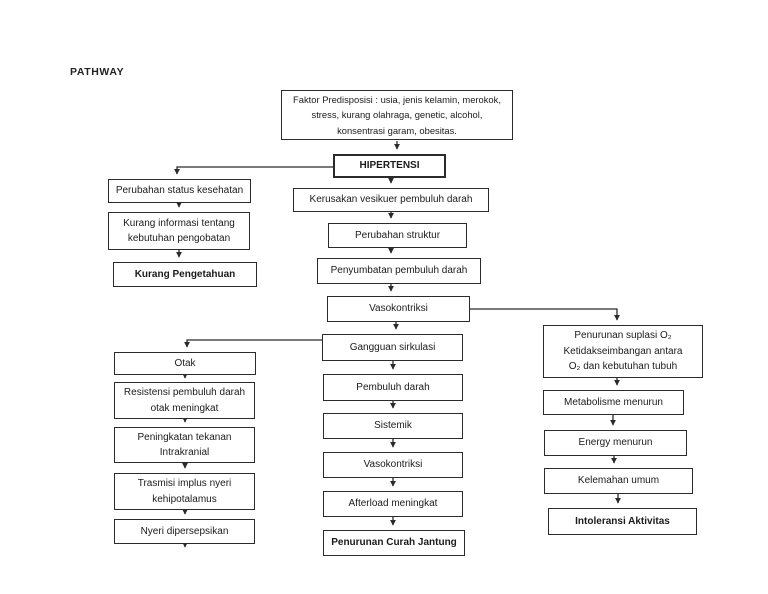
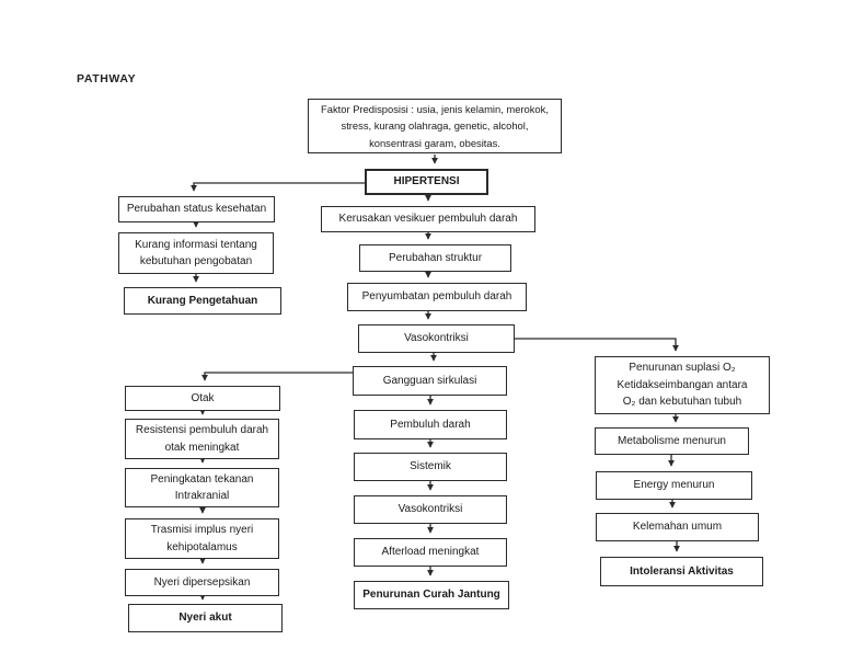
  PATHWAY
  Faktor Predisposisi : usia, jenis kelamin, merokok,
  stress, kurang olahraga, genetic, alcohol,
  konsentrasi garam, obesitas.
  HIPERTENSI
  Perubahan status kesehatan
  Kurang informasi tentang
  kebutuhan pengobatan
  Kurang Pengetahuan
  Kerusakan vesikuer pembuluh darah
  Perubahan struktur
  Penyumbatan pembuluh darah
  Vasokontriksi
  Gangguan sirkulasi
  Pembuluh darah
  Sistemik
  Vasokontriksi
  Afterload meningkat
  Penurunan Curah Jantung
  Otak
  Resistensi pembuluh darah
  otak meningkat
  Peningkatan tekanan
  Intrakranial
  Trasmisi implus nyeri
  kehipotalamus
  Nyeri dipersepsikan
+ Nyeri akut
  Penurunan suplasi O₂
  Ketidakseimbangan antara
  O₂ dan kebutuhan tubuh
  Metabolisme menurun
  Energy menurun
  Kelemahan umum
  Intoleransi Aktivitas
